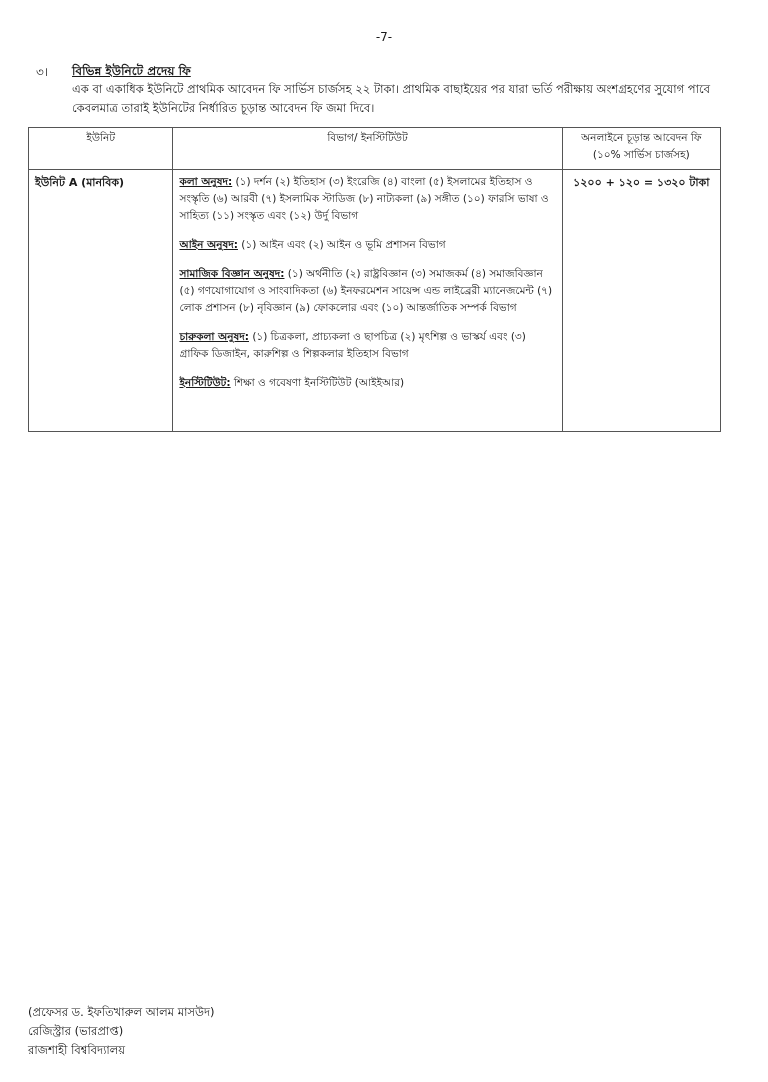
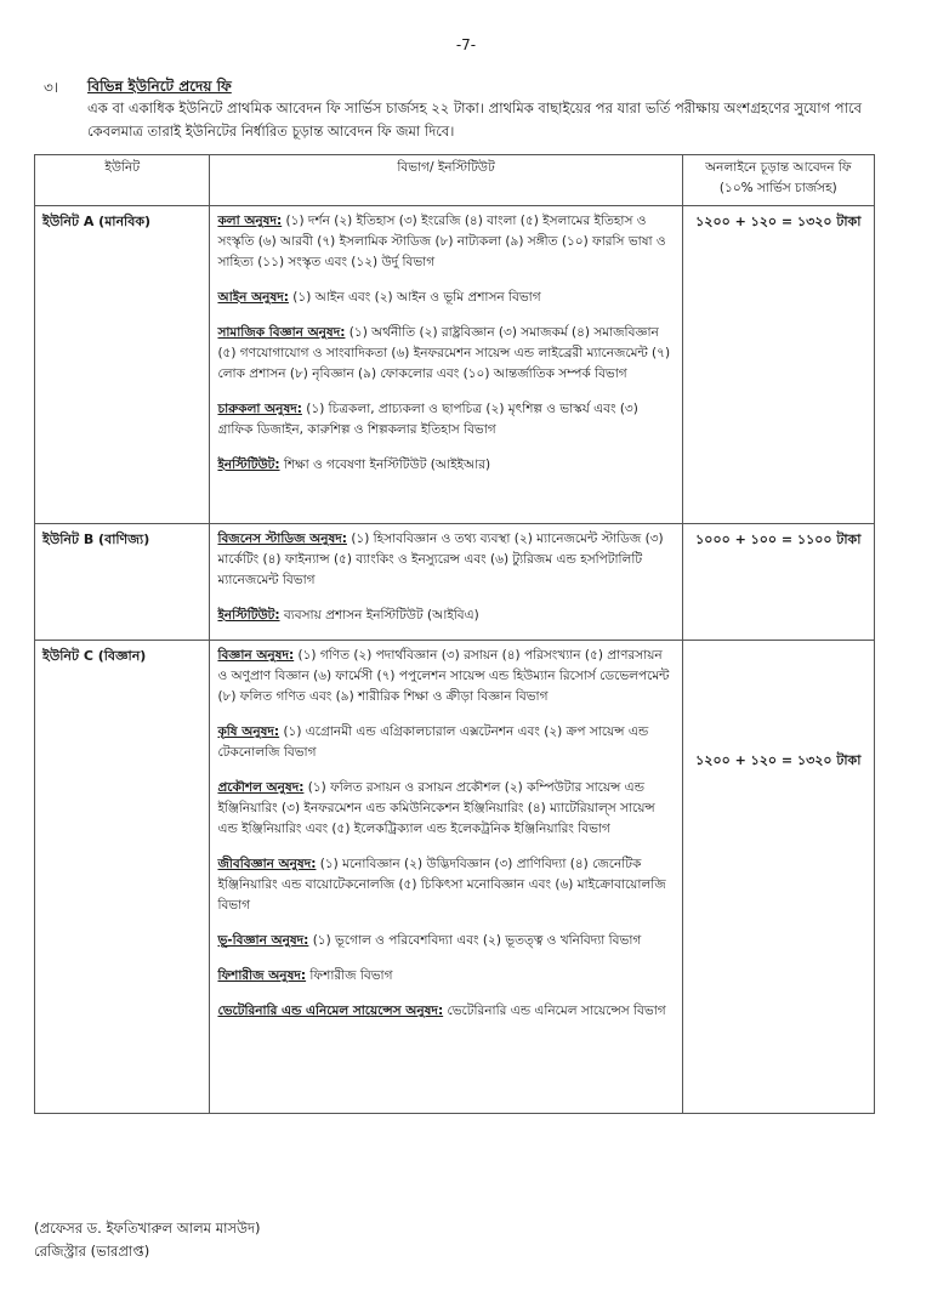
  -7-
  ৩।
  বিভিন্ন ইউনিটে প্রদেয় ফি
  এক বা একাধিক ইউনিটে প্রাথমিক আবেদন ফি সার্ভিস চার্জসহ ২২ টাকা। প্রাথমিক বাছাইয়ের পর যারা ভর্তি পরীক্ষায় অংশগ্রহণের সুযোগ পাবে কেবলমাত্র তারাই ইউনিটের নির্ধারিত চূড়ান্ত আবেদন ফি জমা দিবে।
  ইউনিট	বিভাগ/ ইনস্টিটিউট	অনলাইনে চূড়ান্ত আবেদন ফি (১০% সার্ভিস চার্জসহ)
  ইউনিট A (মানবিক)	কলা অনুষদ: (১) দর্শন (২) ইতিহাস (৩) ইংরেজি (৪) বাংলা (৫) ইসলামের ইতিহাস ও সংস্কৃতি (৬) আরবী (৭) ইসলামিক স্টাডিজ (৮) নাট্যকলা (৯) সঙ্গীত (১০) ফারসি ভাষা ও সাহিত্য (১১) সংস্কৃত এবং (১২) উর্দু বিভাগ আইন অনুষদ: (১) আইন এবং (২) আইন ও ভূমি প্রশাসন বিভাগ সামাজিক বিজ্ঞান অনুষদ: (১) অর্থনীতি (২) রাষ্ট্রবিজ্ঞান (৩) সমাজকর্ম (৪) সমাজবিজ্ঞান (৫) গণযোগাযোগ ও সাংবাদিকতা (৬) ইনফরমেশন সায়েন্স এন্ড লাইব্রেরী ম্যানেজমেন্ট (৭) লোক প্রশাসন (৮) নৃবিজ্ঞান (৯) ফোকলোর এবং (১০) আন্তর্জাতিক সম্পর্ক বিভাগ চারুকলা অনুষদ: (১) চিত্রকলা, প্রাচ্যকলা ও ছাপচিত্র (২) মৃৎশিল্প ও ভাস্কর্য এবং (৩) গ্রাফিক ডিজাইন, কারুশিল্প ও শিল্পকলার ইতিহাস বিভাগ ইনস্টিটিউট: শিক্ষা ও গবেষণা ইনস্টিটিউট (আইইআর)	১২০০ + ১২০ = ১৩২০ টাকা
+ ইউনিট B (বাণিজ্য)	বিজনেস স্টাডিজ অনুষদ: (১) হিসাববিজ্ঞান ও তথ্য ব্যবস্থা (২) ম্যানেজমেন্ট স্টাডিজ (৩) মার্কেটিং (৪) ফাইন্যান্স (৫) ব্যাংকিং ও ইনস্যুরেন্স এবং (৬) ট্যুরিজম এন্ড হসপিটালিটি ম্যানেজমেন্ট বিভাগ ইনস্টিটিউট: ব্যবসায় প্রশাসন ইনস্টিটিউট (আইবিএ)	১০০০ + ১০০ = ১১০০ টাকা
+ ইউনিট C (বিজ্ঞান)	বিজ্ঞান অনুষদ: (১) গণিত (২) পদার্থবিজ্ঞান (৩) রসায়ন (৪) পরিসংখ্যান (৫) প্রাণরসায়ন ও অণুপ্রাণ বিজ্ঞান (৬) ফার্মেসী (৭) পপুলেশন সায়েন্স এন্ড হিউম্যান রিসোর্স ডেভেলপমেন্ট (৮) ফলিত গণিত এবং (৯) শারীরিক শিক্ষা ও ক্রীড়া বিজ্ঞান বিভাগ কৃষি অনুষদ: (১) এগ্রোনমী এন্ড এগ্রিকালচারাল এক্সটেনশন এবং (২) ক্রপ সায়েন্স এন্ড টেকনোলজি বিভাগ প্রকৌশল অনুষদ: (১) ফলিত রসায়ন ও রসায়ন প্রকৌশল (২) কম্পিউটার সায়েন্স এন্ড ইঞ্জিনিয়ারিং (৩) ইনফরমেশন এন্ড কমিউনিকেশন ইঞ্জিনিয়ারিং (৪) ম্যাটেরিয়াল্স সায়েন্স এন্ড ইঞ্জিনিয়ারিং এবং (৫) ইলেকট্রিক্যাল এন্ড ইলেকট্রনিক ইঞ্জিনিয়ারিং বিভাগ জীববিজ্ঞান অনুষদ: (১) মনোবিজ্ঞান (২) উদ্ভিদবিজ্ঞান (৩) প্রাণিবিদ্যা (৪) জেনেটিক ইঞ্জিনিয়ারিং এন্ড বায়োটেকনোলজি (৫) চিকিৎসা মনোবিজ্ঞান এবং (৬) মাইক্রোবায়োলজি বিভাগ ভূ-বিজ্ঞান অনুষদ: (১) ভূগোল ও পরিবেশবিদ্যা এবং (২) ভূতত্ত্ব ও খনিবিদ্যা বিভাগ ফিশারীজ অনুষদ: ফিশারীজ বিভাগ ভেটেরিনারি এন্ড এনিমেল সায়েন্সেস অনুষদ: ভেটেরিনারি এন্ড এনিমেল সায়েন্সেস বিভাগ	১২০০ + ১২০ = ১৩২০ টাকা
  (প্রফেসর ড. ইফতিখারুল আলম মাসউদ)
  রেজিস্ট্রার (ভারপ্রাপ্ত)
- রাজশাহী বিশ্ববিদ্যালয়
